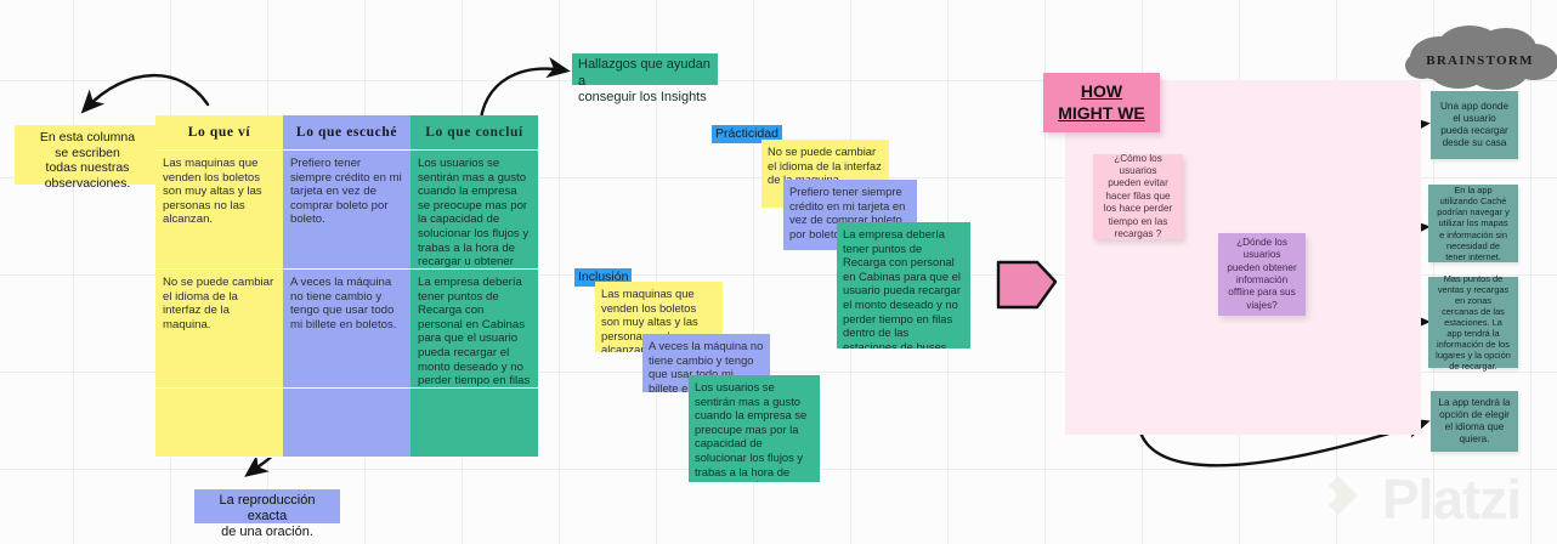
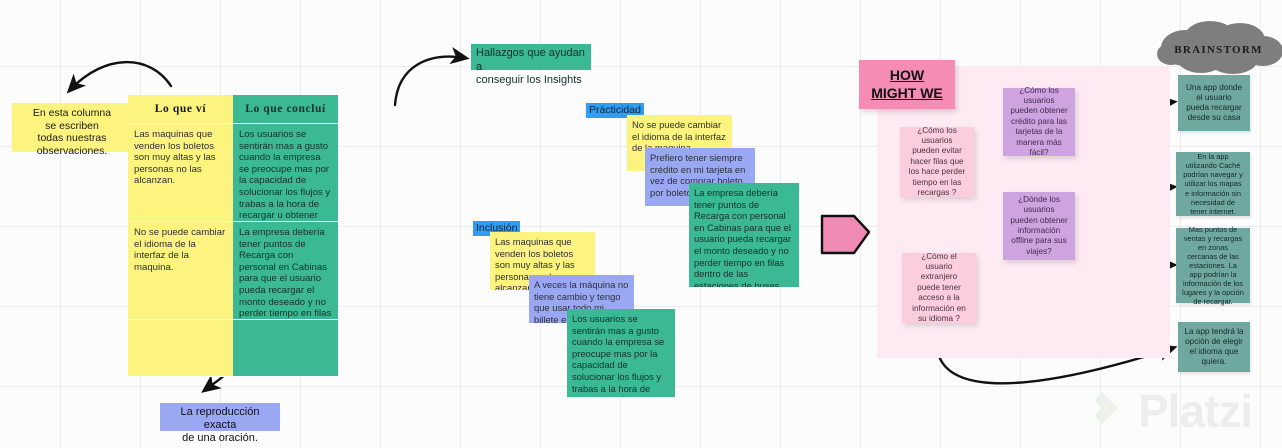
  En esta columna
  se escriben
  todas nuestras
  observaciones.
  La reproducción exacta
  de una oración.
  Lo que ví
  Las maquinas que venden los boletos son muy altas y las personas no las alcanzan.
  No se puede cambiar el idioma de la interfaz de la maquina.
- Lo que escuché
- Prefiero tener siempre crédito en mi tarjeta en vez de comprar boleto por boleto.
- A veces la máquina no tiene cambio y tengo que usar todo mi billete en boletos.
  Lo que concluí
  Los usuarios se sentirán mas a gusto cuando la empresa se preocupe mas por la capacidad de solucionar los flujos y trabas a la hora de recargar u obtener
  La empresa debería tener puntos de Recarga con personal en Cabinas para que el usuario pueda recargar el monto deseado y no perder tiempo en filas
  Hallazgos que ayudan a
  conseguir los Insights
  Prácticidad
  Inclusión
  No se puede cambiar el idioma de la interfaz de
  Prefiero tener siempre crédito en mi tarjeta en vez de comprar boleto por bolet
  La empresa debería tener puntos de Recarga con personal en Cabinas para que el usuario pueda recargar el monto deseado y no perder tiempo en filas dentro de las estaciones de buses.
  Las maquinas que venden los boletos son muy altas y las persona alcanza
  A veces la máquina no tiene cambio y tengo que usar todo mi billete e
  Los usuarios se sentirán mas a gusto cuando la empresa se preocupe mas por la capacidad de solucionar los flujos y trabas a la hora de
  HOW
  MIGHT WE
  ¿Cómo los usuarios pueden evitar hacer filas que los hace perder tiempo en las recargas ?
+ ¿Cómo el usuario extranjero puede tener acceso a la información en su idioma ?
+ ¿Cómo los usuarios pueden obtener crédito para las tarjetas de la manera más fácil?
  ¿Dónde los usuarios pueden obtener información offline para sus viajes?
  BRAINSTORM
  Una app donde el usuario pueda recargar desde su casa
  En la app utilizando Caché podrían navegar y utilizar los mapas e información sin necesidad de tener internet.
- Mas puntos de ventas y recargas en zonas cercanas de las estaciones. La app tendrá la información de los lugares y la opción de recargar.
+ Mas puntos de ventas y recargas en zonas cercanas de las estaciones. La app podrían la información de los lugares y la opción de recargar.
  La app tendrá la opción de elegir el idioma que quiera.
